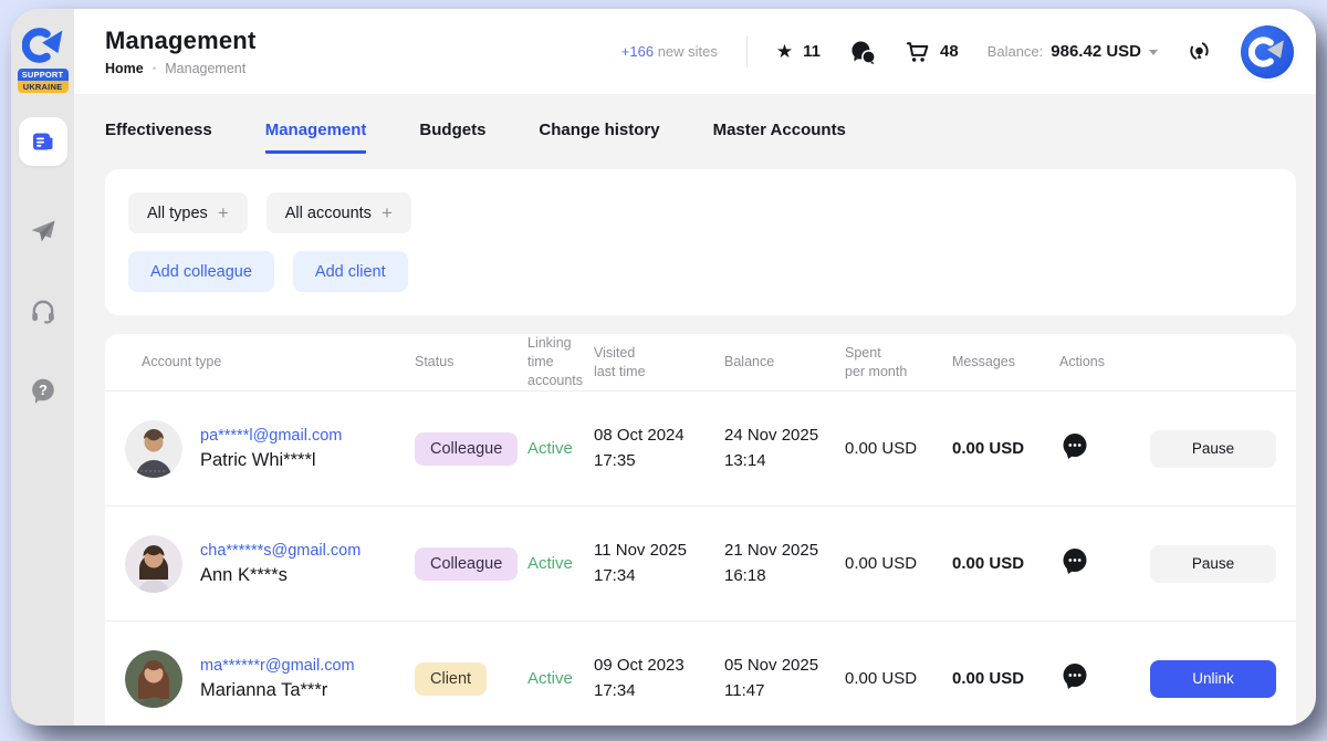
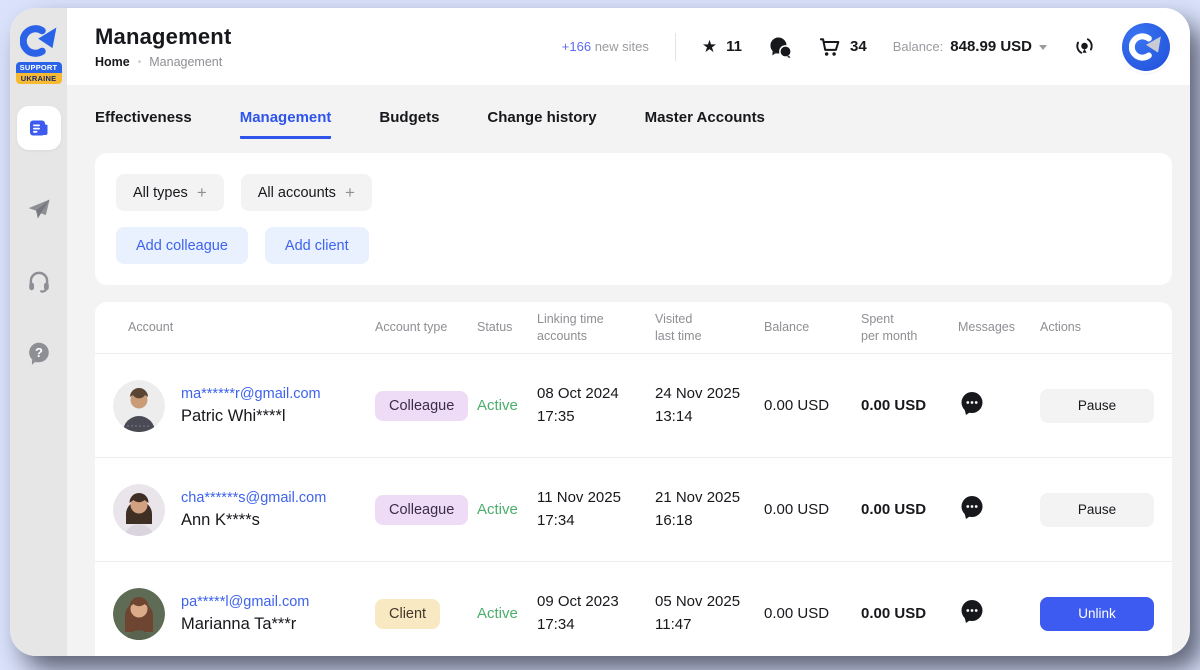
  SUPPORT
  UKRAINE
  ?
  Management
  Home
  •
  Management
  +166 new sites
  ★
  11
- 48
+ 34
  Balance:
- 986.42 USD
+ 848.99 USD
  Effectiveness
  Management
  Budgets
  Change history
  Master Accounts
  All types
  +
  All accounts
  +
  Add colleague
  Add client
+ Account
  Account type
  Status
  Linking time
  accounts
  Visited
  last time
  Balance
  Spent
  per month
  Messages
  Actions
- pa*****l@gmail.com
+ ma******r@gmail.com
  Patric Whi****l
  Colleague
  Active
  08 Oct 2024
  17:35
  24 Nov 2025
  13:14
  0.00 USD
  0.00 USD
  Pause
  cha******s@gmail.com
  Ann K****s
  Colleague
  Active
  11 Nov 2025
  17:34
  21 Nov 2025
  16:18
  0.00 USD
  0.00 USD
  Pause
- ma******r@gmail.com
+ pa*****l@gmail.com
  Marianna Ta***r
  Client
  Active
  09 Oct 2023
  17:34
  05 Nov 2025
  11:47
  0.00 USD
  0.00 USD
  Unlink
